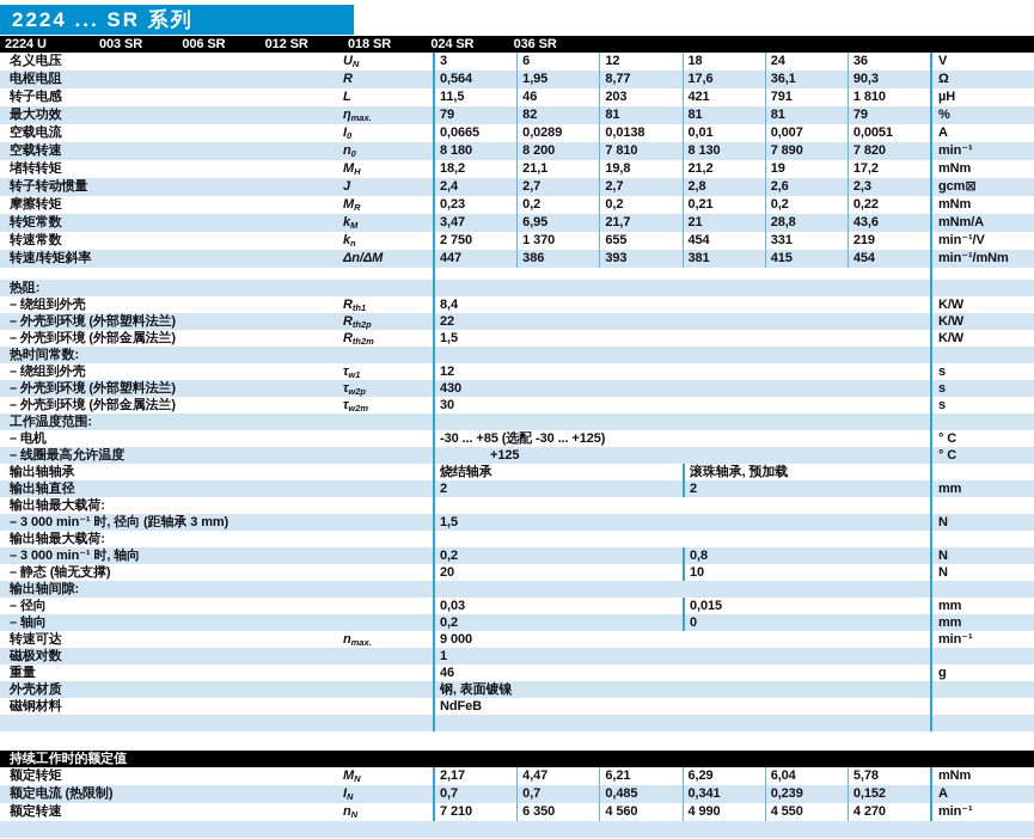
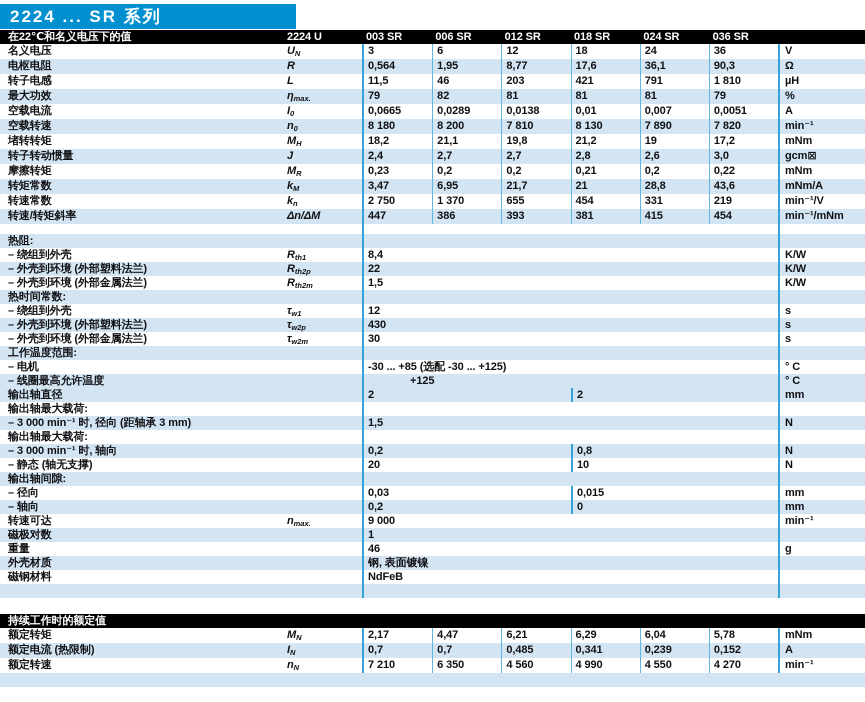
  2224 ... SR 系列
+ 在22℃和名义电压下的值
  2224 U
  003 SR
  006 SR
  012 SR
  018 SR
  024 SR
  036 SR
  名义电压
  UN
  3
  6
  12
  18
  24
  36
  V
  电枢电阻
  R
  0,564
  1,95
  8,77
  17,6
  36,1
  90,3
  Ω
  转子电感
  L
  11,5
  46
  203
  421
  791
  1 810
  µH
  最大功效
  ηmax.
  79
  82
  81
  81
  81
  79
  %
  空载电流
  I0
  0,0665
  0,0289
  0,0138
  0,01
  0,007
  0,0051
  A
  空载转速
  n0
  8 180
  8 200
  7 810
  8 130
  7 890
  7 820
  min⁻¹
  堵转转矩
  MH
  18,2
  21,1
  19,8
  21,2
  19
  17,2
  mNm
  转子转动惯量
  J
  2,4
  2,7
  2,7
  2,8
  2,6
- 2,3
+ 3,0
  gcm⊠
  摩擦转矩
  MR
  0,23
  0,2
  0,2
  0,21
  0,2
  0,22
  mNm
  转矩常数
  kM
  3,47
  6,95
  21,7
  21
  28,8
  43,6
  mNm/A
  转速常数
  kn
  2 750
  1 370
  655
  454
  331
  219
  min⁻¹/V
  转速/转矩斜率
  Δn/ΔM
  447
  386
  393
  381
  415
  454
  min⁻¹/mNm
  热阻:
  – 绕组到外壳
  Rth1
  8,4
  K/W
  – 外壳到环境 (外部塑料法兰)
  Rth2p
  22
  K/W
  – 外壳到环境 (外部金属法兰)
  Rth2m
  1,5
  K/W
  热时间常数:
  – 绕组到外壳
  τw1
  12
  s
  – 外壳到环境 (外部塑料法兰)
  τw2p
  430
  s
  – 外壳到环境 (外部金属法兰)
  τw2m
  30
  s
  工作温度范围:
  – 电机
  -30 ... +85 (选配 -30 ... +125)
  ° C
  – 线圈最高允许温度
  +125
  ° C
- 输出轴轴承
- 烧结轴承
- 滚珠轴承, 预加载
  输出轴直径
  2
  2
  mm
  输出轴最大载荷:
  – 3 000 min⁻¹ 时, 径向 (距轴承 3 mm)
  1,5
  N
  输出轴最大载荷:
  – 3 000 min⁻¹ 时, 轴向
  0,2
  0,8
  N
  – 静态 (轴无支撑)
  20
  10
  N
  输出轴间隙:
  – 径向
  0,03
  0,015
  mm
  – 轴向
  0,2
  0
  mm
  转速可达
  nmax.
  9 000
  min⁻¹
  磁极对数
  1
  重量
  46
  g
  外壳材质
  钢, 表面镀镍
  磁钢材料
  NdFeB
  持续工作时的额定值
  额定转矩
  MN
  2,17
  4,47
  6,21
  6,29
  6,04
  5,78
  mNm
  额定电流 (热限制)
  IN
  0,7
  0,7
  0,485
  0,341
  0,239
  0,152
  A
  额定转速
  nN
  7 210
  6 350
  4 560
  4 990
  4 550
  4 270
  min⁻¹
